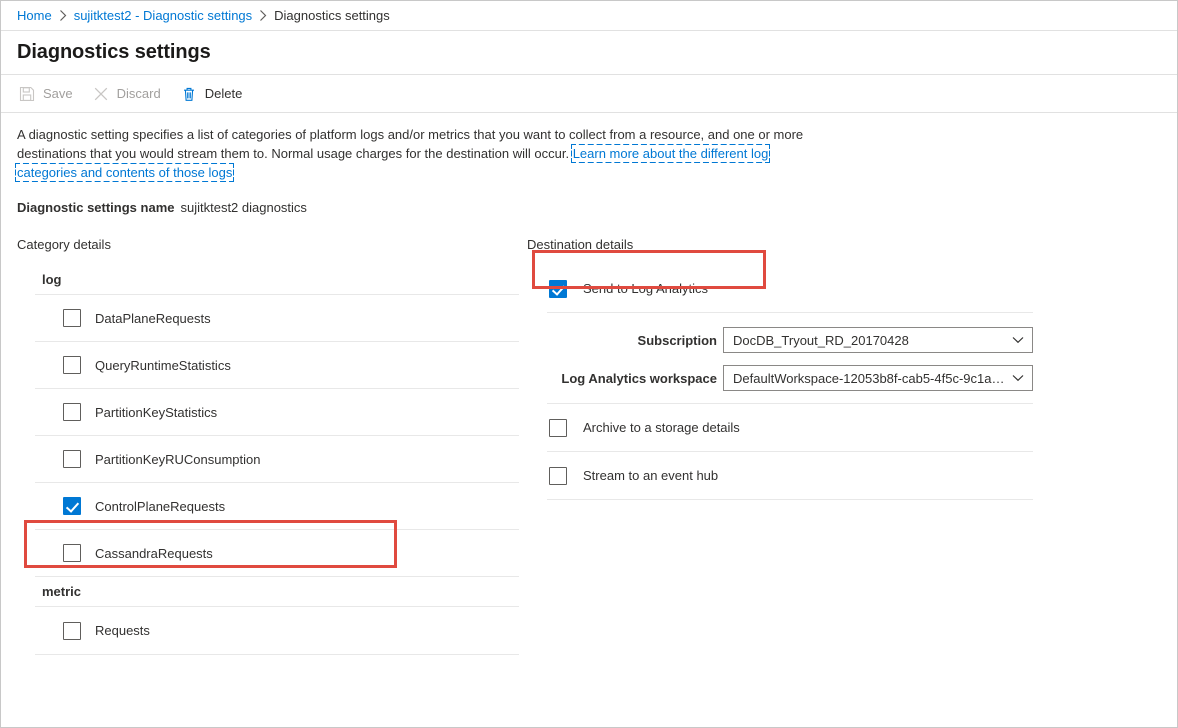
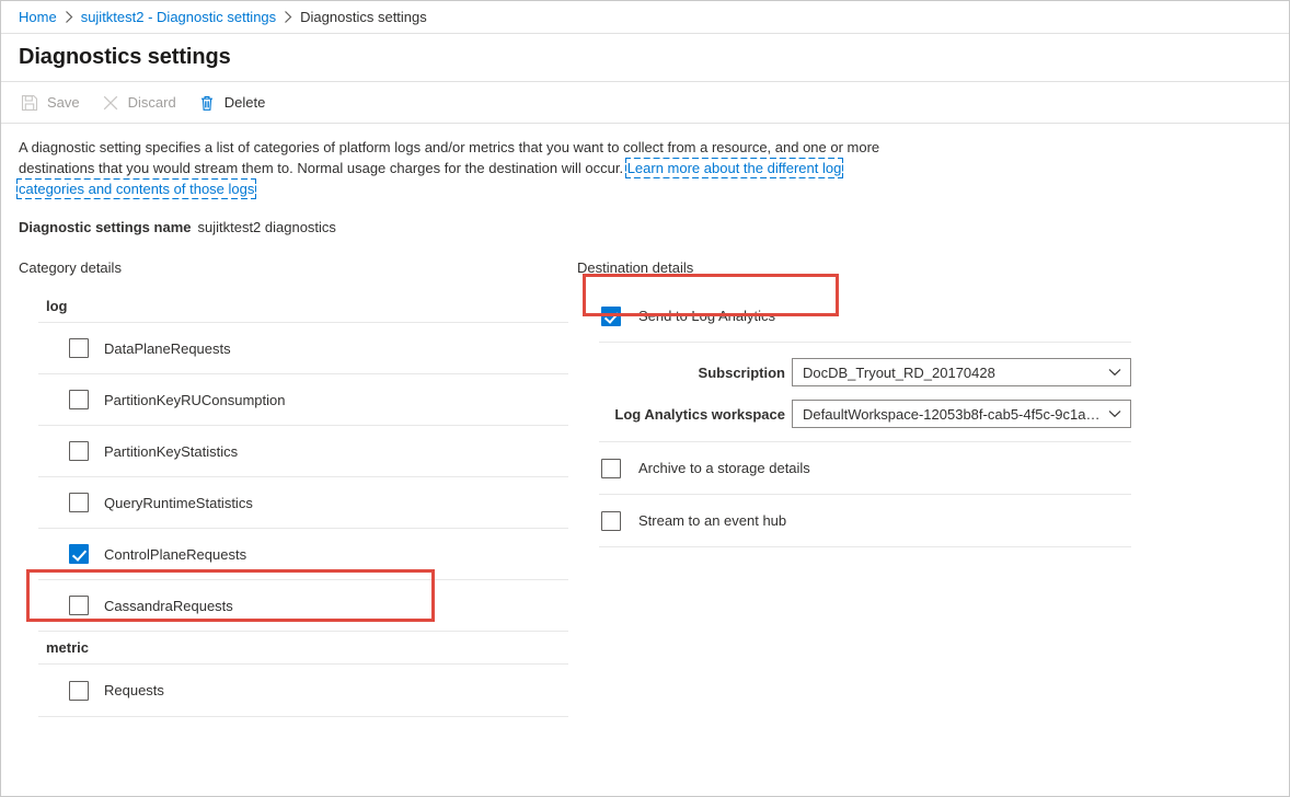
  Home
  sujitktest2 - Diagnostic settings
  Diagnostics settings
  Diagnostics settings
  Save
  Discard
  Delete
  A diagnostic setting specifies a list of categories of platform logs and/or metrics that you want to collect from a resource, and one or more destinations that you would stream them to. Normal usage charges for the destination will occur. Learn more about the different log categories and contents of those logs
  Diagnostic settings name sujitktest2 diagnostics
  Category details
  log
  DataPlaneRequests
- QueryRuntimeStatistics
+ PartitionKeyRUConsumption
  PartitionKeyStatistics
- PartitionKeyRUConsumption
+ QueryRuntimeStatistics
  ControlPlaneRequests
  CassandraRequests
  metric
  Requests
  Destination details
  Send to Log Analytics
  Subscription
  DocDB_Tryout_RD_20170428
  Log Analytics workspace
  DefaultWorkspace-12053b8f-cab5-4f5c-9c1a-8.
  Archive to a storage details
  Stream to an event hub
